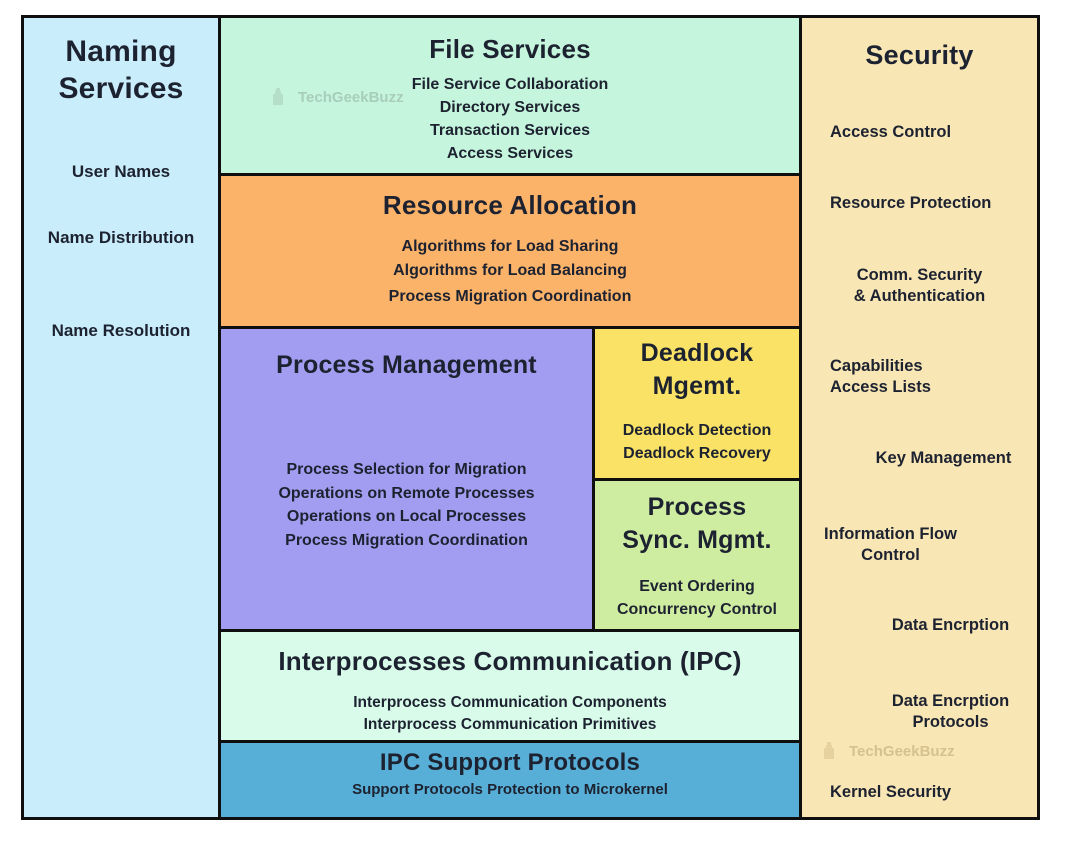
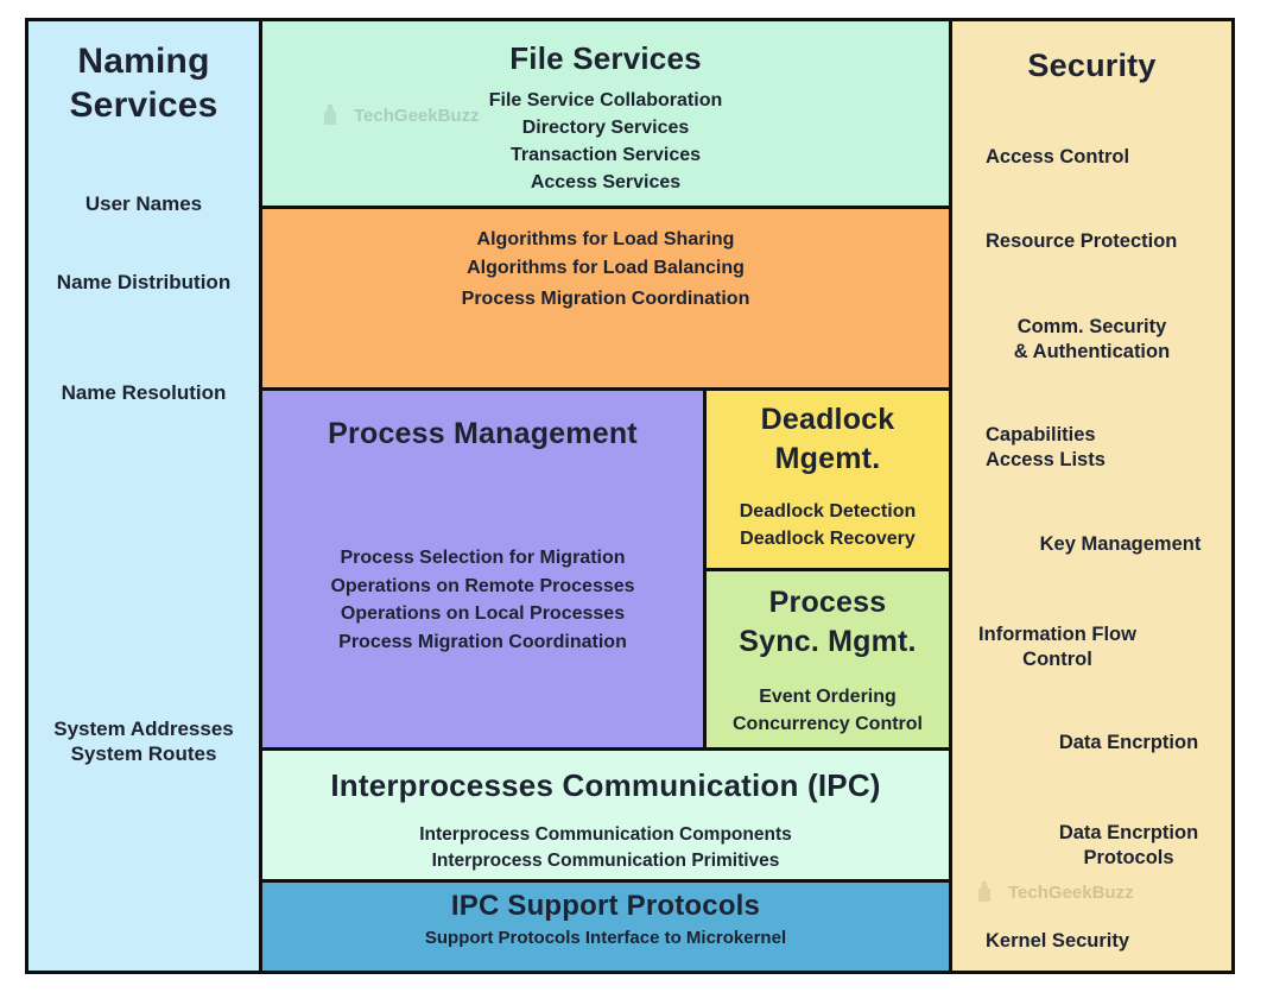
  Naming
  Services
  User Names
  Name Distribution
  Name Resolution
+ System Addresses
+ System Routes
  TechGeekBuzz
  File Services
  File Service Collaboration
  Directory Services
  Transaction Services
  Access Services
- Resource Allocation
  Algorithms for Load Sharing
  Algorithms for Load Balancing
  Process Migration Coordination
  Process Management
  Process Selection for Migration
  Operations on Remote Processes
  Operations on Local Processes
  Process Migration Coordination
  Deadlock
  Mgemt.
  Deadlock Detection
  Deadlock Recovery
  Process
  Sync. Mgmt.
  Event Ordering
  Concurrency Control
  Interprocesses Communication (IPC)
  Interprocess Communication Components
  Interprocess Communication Primitives
  IPC Support Protocols
- Support Protocols Protection to Microkernel
+ Support Protocols Interface to Microkernel
  Security
  Access Control
  Resource Protection
  Comm. Security
  & Authentication
  Capabilities
  Access Lists
  Key Management
  Information Flow
  Control
  Data Encrption
  Data Encrption
  Protocols
  Kernel Security
  TechGeekBuzz
